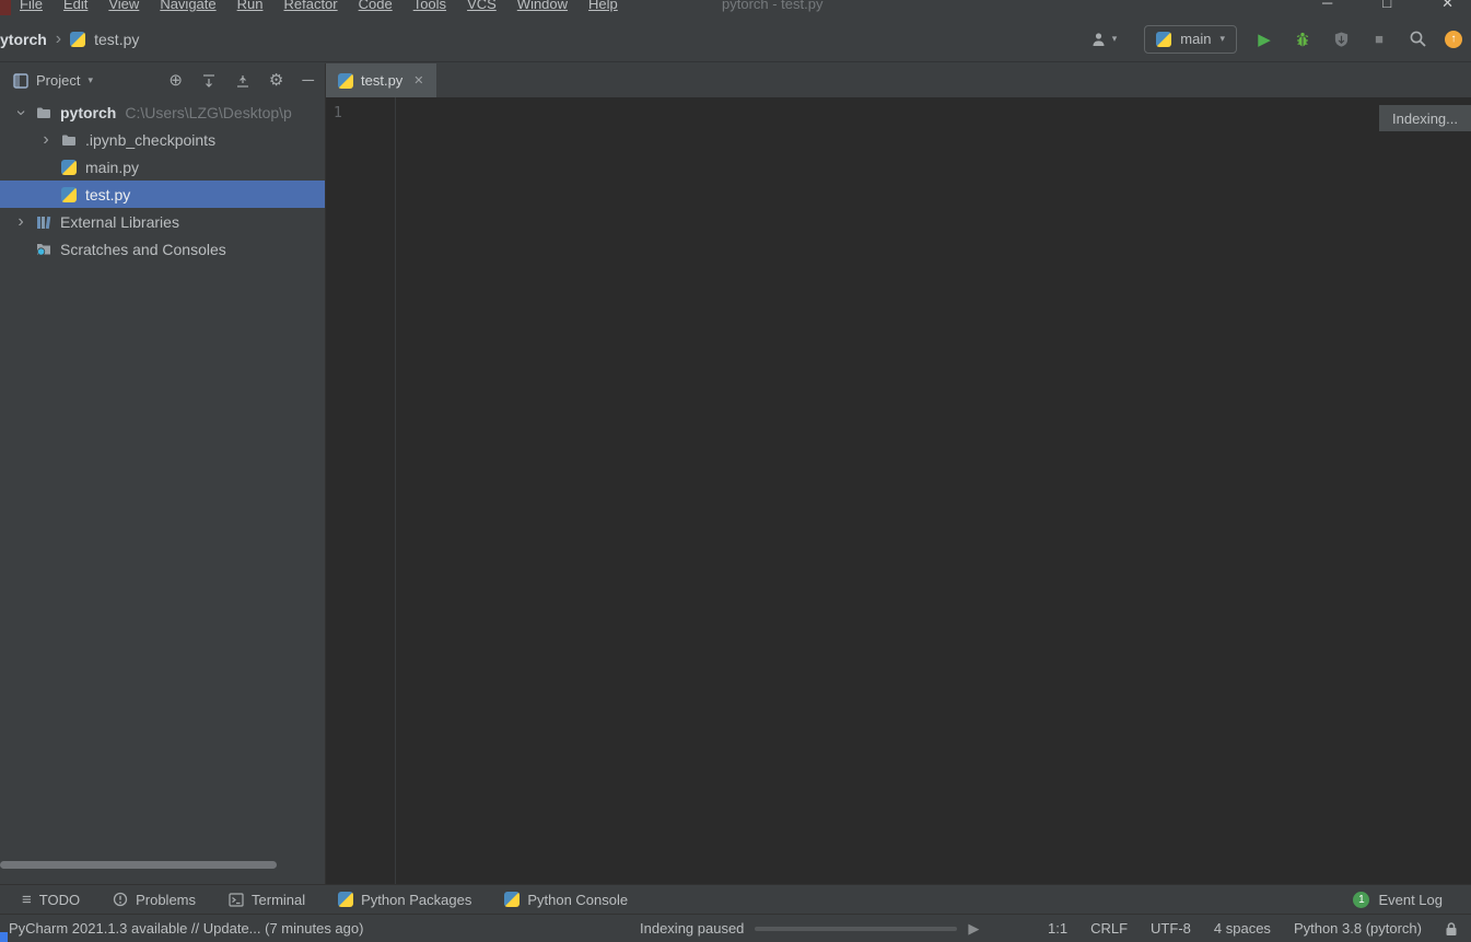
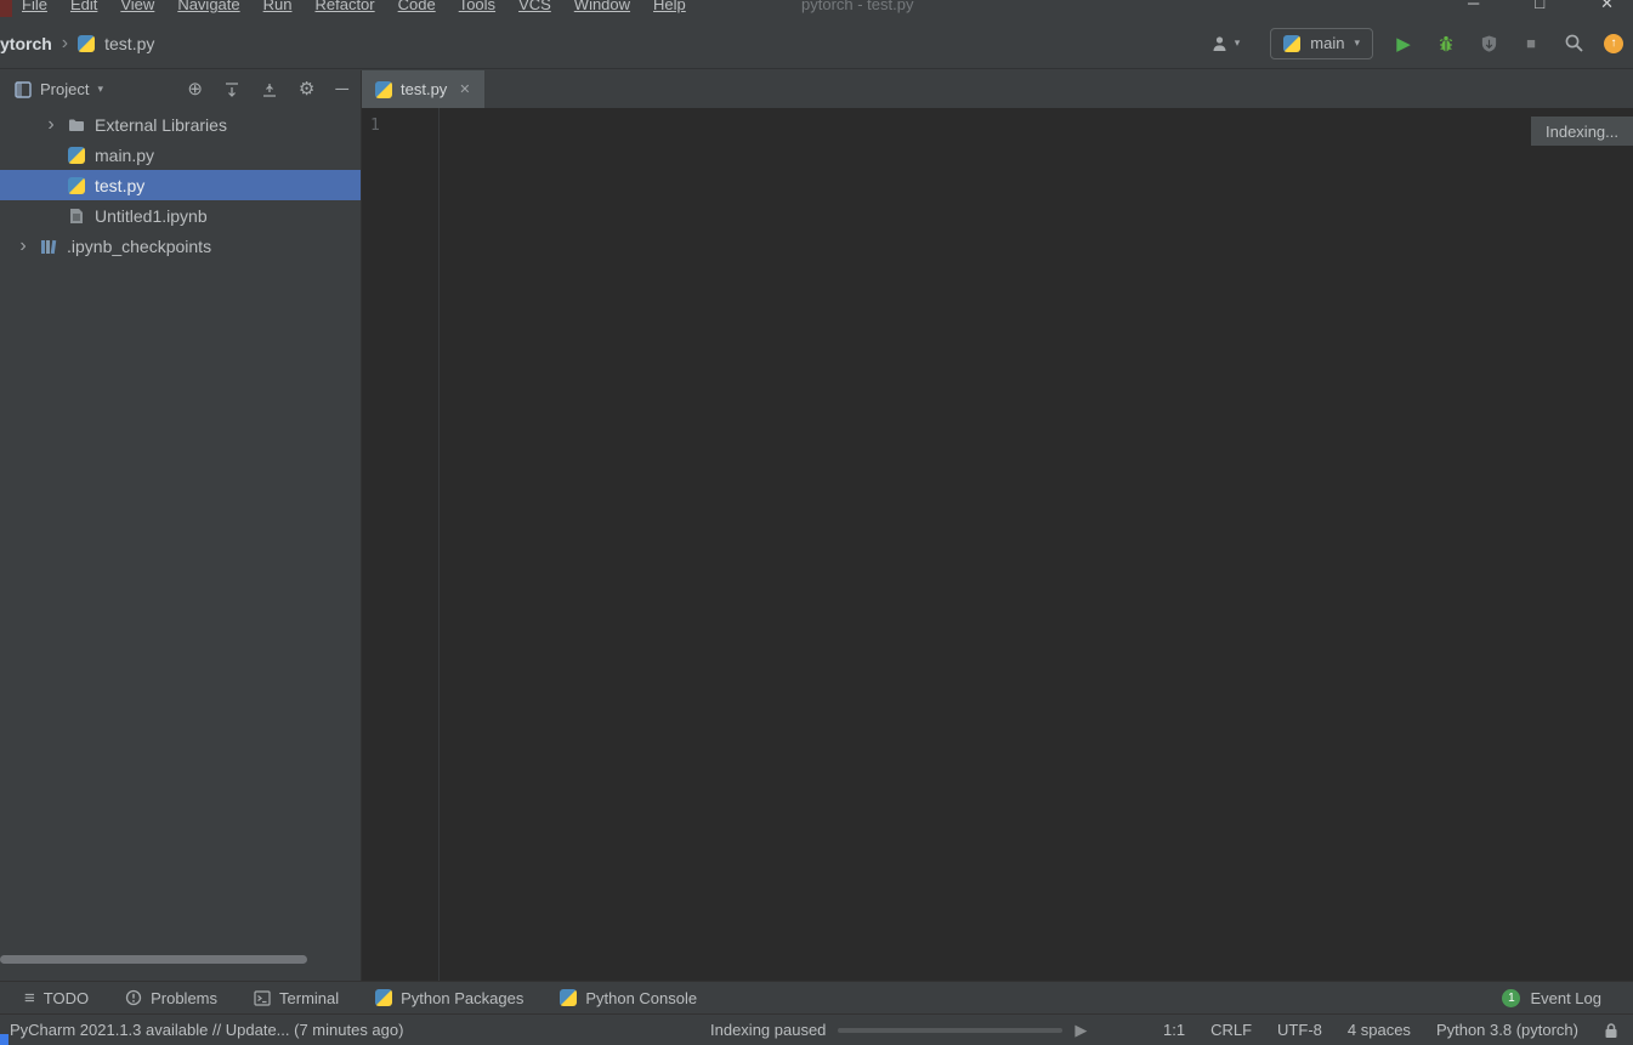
  File
  Edit
  View
  Navigate
  Run
  Refactor
  Code
  Tools
  VCS
  Window
  Help
  pytorch - test.py
  ─
  □
  ✕
  ytorch
  ›
  test.py
  ▾
  main
  ▾
  ▶
  ■
  ↑
  Project
  ▾
  ⊕
  ⚙
  ─
- pytorch
- C:\Users\LZG\Desktop\p
  ›
- .ipynb_checkpoints
+ External Libraries
  main.py
  test.py
+ Untitled1.ipynb
  ›
- External Libraries
+ .ipynb_checkpoints
- Scratches and Consoles
  test.py
  ✕
  1
  Indexing...
  ≡
  TODO
  Problems
  Terminal
  Python Packages
  Python Console
  1
  Event Log
  PyCharm 2021.1.3 available // Update... (7 minutes ago)
  Indexing paused
  ▶
  1:1
  CRLF
  UTF-8
  4 spaces
  Python 3.8 (pytorch)
